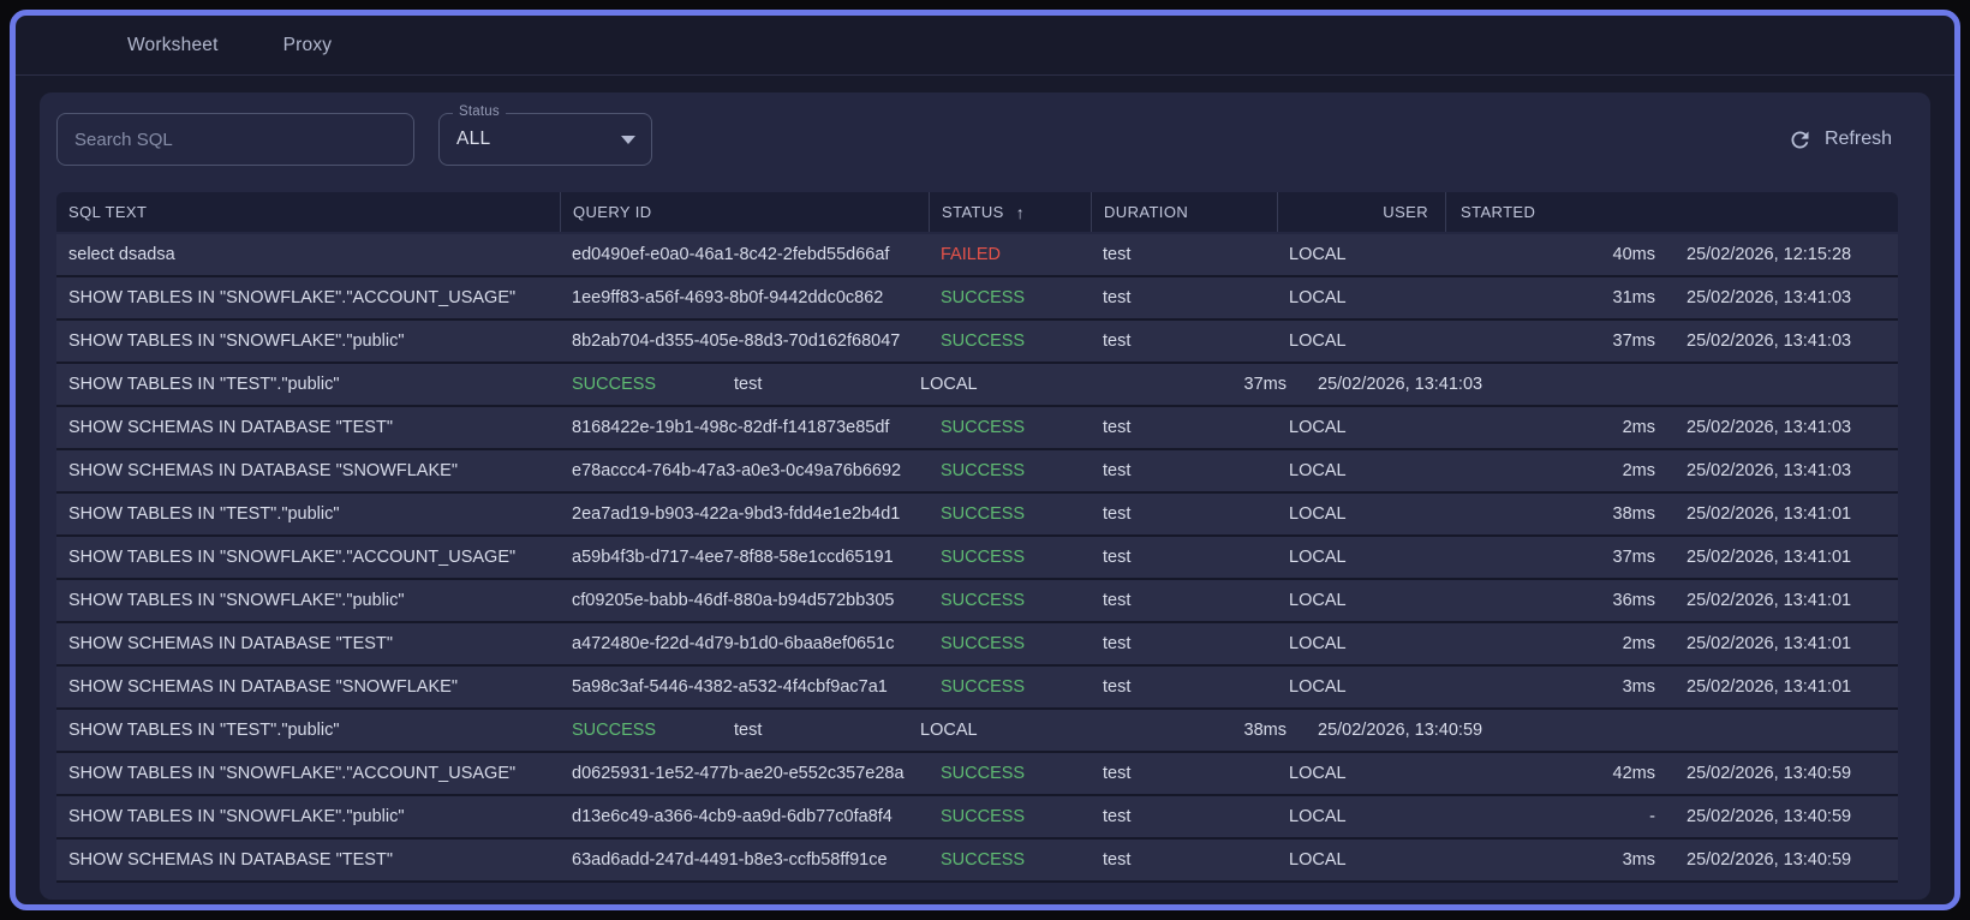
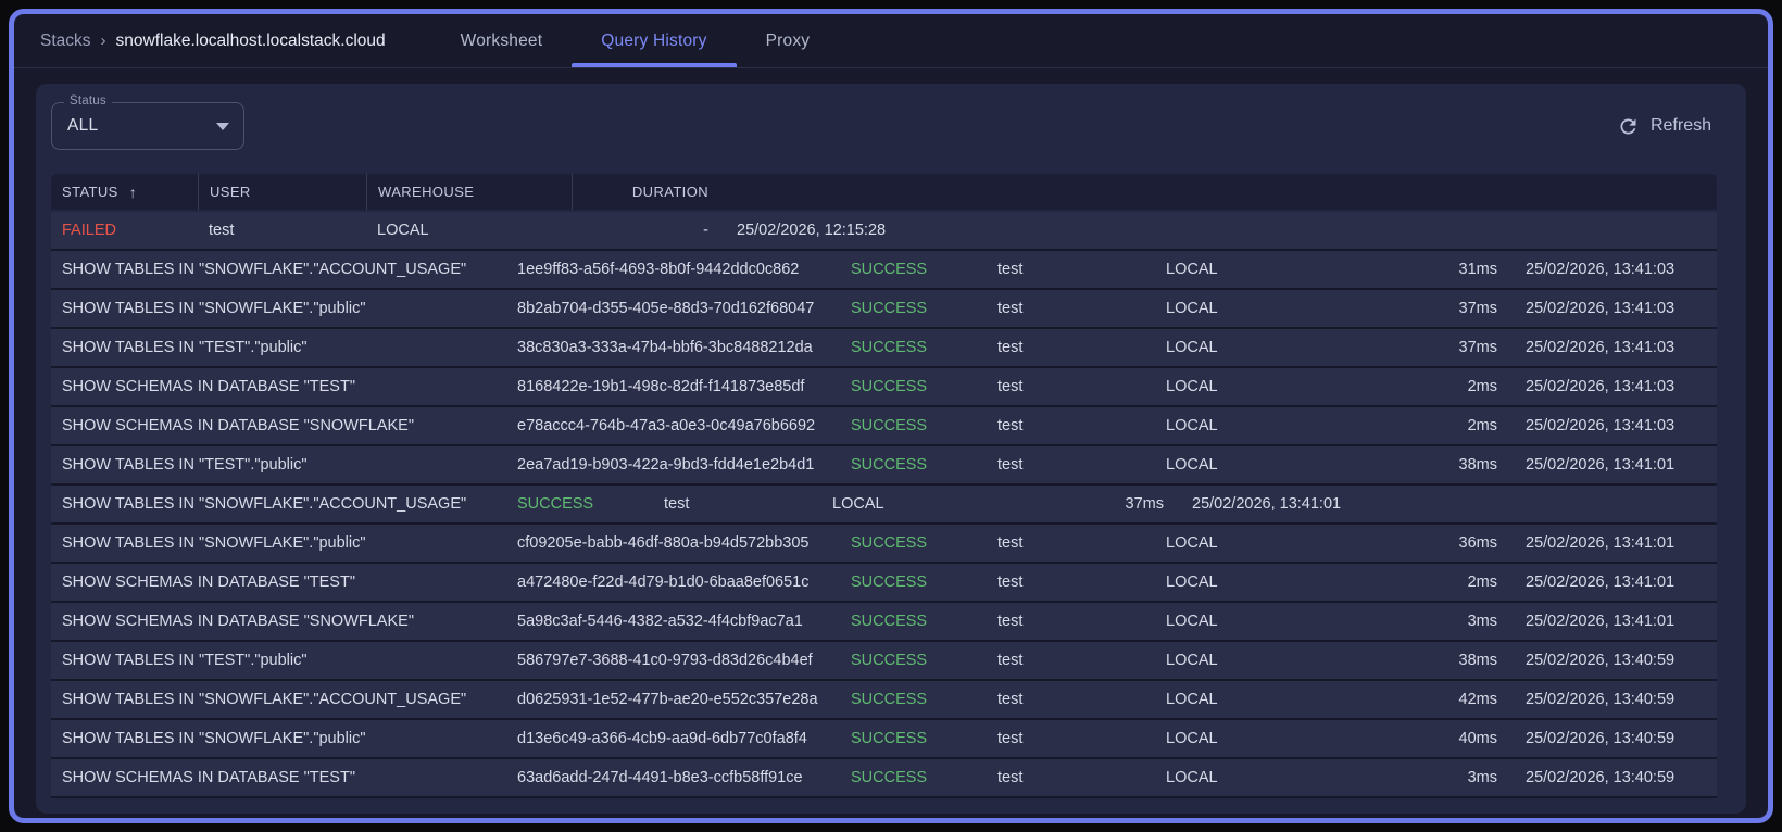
+ Stacks
+ ›
+ snowflake.localhost.localstack.cloud
  Worksheet
+ Query History
  Proxy
- Search SQL
  Status
  ALL
  Refresh
- SQL TEXT
- QUERY ID
  STATUS
  ↑
- DURATION
+ USER
+ WAREHOUSE
- USER
+ DURATION
- STARTED
- select dsadsa
- ed0490ef-e0a0-46a1-8c42-2febd55d66af
  FAILED
  test
  LOCAL
- 40ms
+ -
  25/02/2026, 12:15:28
  SHOW TABLES IN "SNOWFLAKE"."ACCOUNT_USAGE"
  1ee9ff83-a56f-4693-8b0f-9442ddc0c862
  SUCCESS
  test
  LOCAL
  31ms
  25/02/2026, 13:41:03
  SHOW TABLES IN "SNOWFLAKE"."public"
  8b2ab704-d355-405e-88d3-70d162f68047
  SUCCESS
  test
  LOCAL
  37ms
  25/02/2026, 13:41:03
  SHOW TABLES IN "TEST"."public"
+ 38c830a3-333a-47b4-bbf6-3bc8488212da
  SUCCESS
  test
  LOCAL
  37ms
  25/02/2026, 13:41:03
  SHOW SCHEMAS IN DATABASE "TEST"
  8168422e-19b1-498c-82df-f141873e85df
  SUCCESS
  test
  LOCAL
  2ms
  25/02/2026, 13:41:03
  SHOW SCHEMAS IN DATABASE "SNOWFLAKE"
  e78accc4-764b-47a3-a0e3-0c49a76b6692
  SUCCESS
  test
  LOCAL
  2ms
  25/02/2026, 13:41:03
  SHOW TABLES IN "TEST"."public"
  2ea7ad19-b903-422a-9bd3-fdd4e1e2b4d1
  SUCCESS
  test
  LOCAL
  38ms
  25/02/2026, 13:41:01
  SHOW TABLES IN "SNOWFLAKE"."ACCOUNT_USAGE"
- a59b4f3b-d717-4ee7-8f88-58e1ccd65191
  SUCCESS
  test
  LOCAL
  37ms
  25/02/2026, 13:41:01
  SHOW TABLES IN "SNOWFLAKE"."public"
  cf09205e-babb-46df-880a-b94d572bb305
  SUCCESS
  test
  LOCAL
  36ms
  25/02/2026, 13:41:01
  SHOW SCHEMAS IN DATABASE "TEST"
  a472480e-f22d-4d79-b1d0-6baa8ef0651c
  SUCCESS
  test
  LOCAL
  2ms
  25/02/2026, 13:41:01
  SHOW SCHEMAS IN DATABASE "SNOWFLAKE"
  5a98c3af-5446-4382-a532-4f4cbf9ac7a1
  SUCCESS
  test
  LOCAL
  3ms
  25/02/2026, 13:41:01
  SHOW TABLES IN "TEST"."public"
+ 586797e7-3688-41c0-9793-d83d26c4b4ef
  SUCCESS
  test
  LOCAL
  38ms
  25/02/2026, 13:40:59
  SHOW TABLES IN "SNOWFLAKE"."ACCOUNT_USAGE"
  d0625931-1e52-477b-ae20-e552c357e28a
  SUCCESS
  test
  LOCAL
  42ms
  25/02/2026, 13:40:59
  SHOW TABLES IN "SNOWFLAKE"."public"
  d13e6c49-a366-4cb9-aa9d-6db77c0fa8f4
  SUCCESS
  test
  LOCAL
- -
+ 40ms
  25/02/2026, 13:40:59
  SHOW SCHEMAS IN DATABASE "TEST"
  63ad6add-247d-4491-b8e3-ccfb58ff91ce
  SUCCESS
  test
  LOCAL
  3ms
  25/02/2026, 13:40:59
